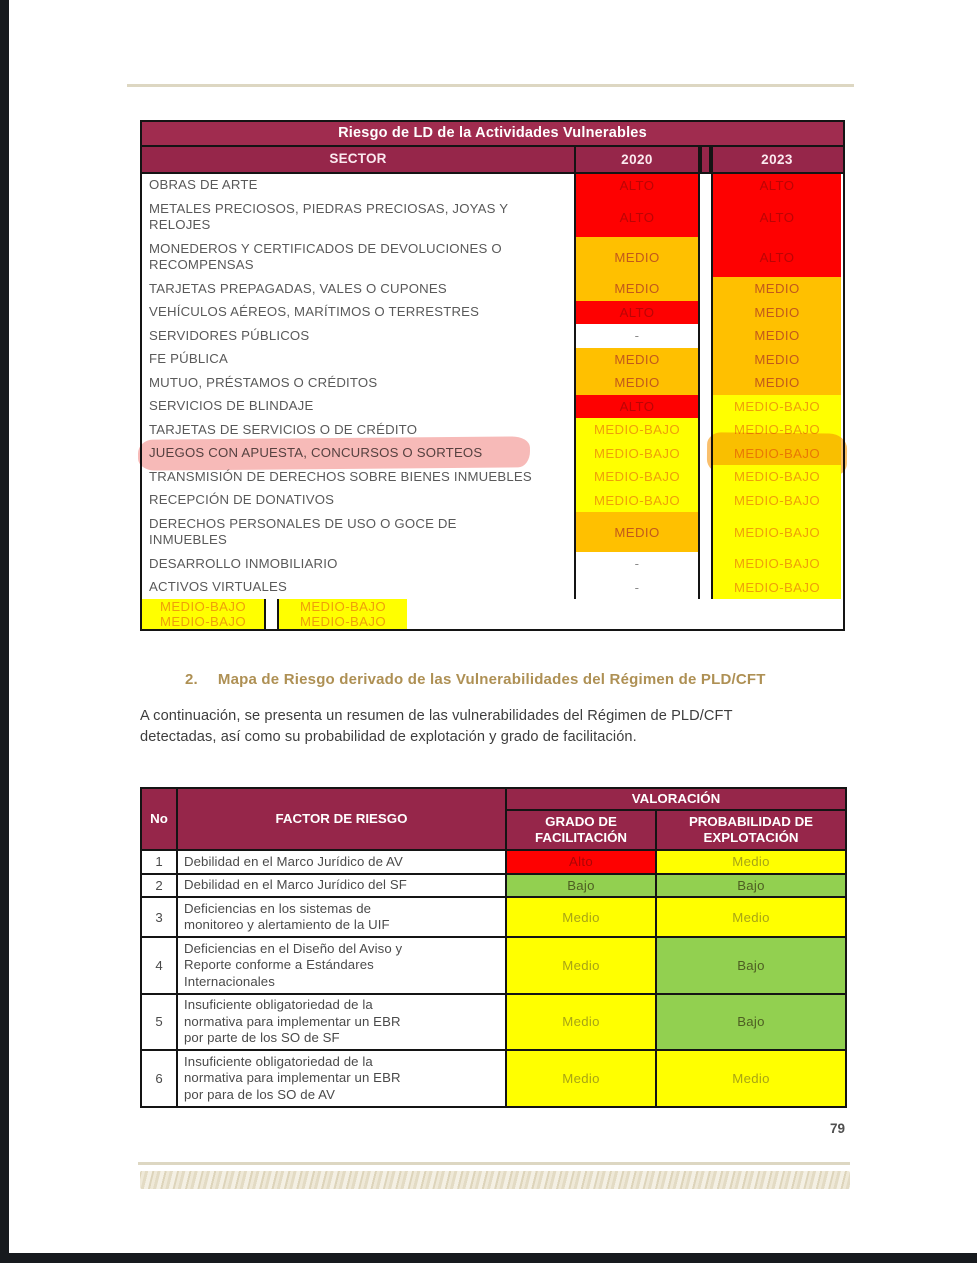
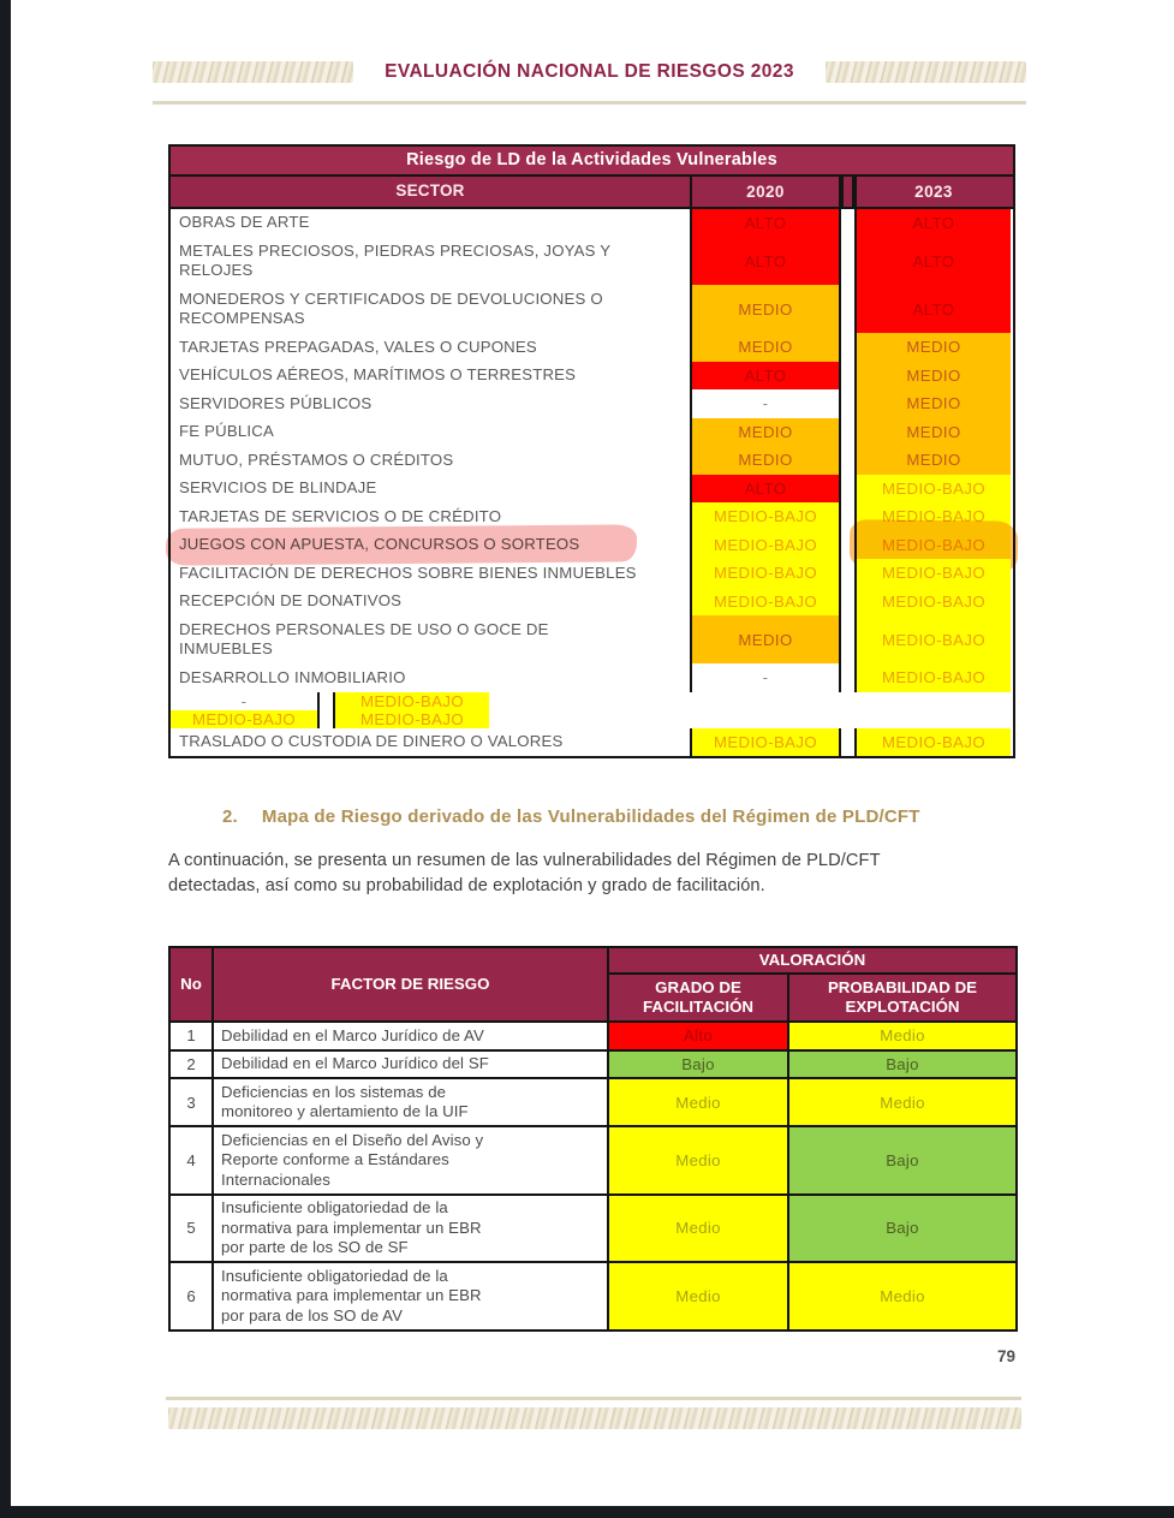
+ EVALUACIÓN NACIONAL DE RIESGOS 2023
  Riesgo de LD de la Actividades Vulnerables
  SECTOR
  2020
  2023
  OBRAS DE ARTE
  ALTO
  ALTO
  METALES PRECIOSOS, PIEDRAS PRECIOSAS, JOYAS Y
  RELOJES
  ALTO
  ALTO
  MONEDEROS Y CERTIFICADOS DE DEVOLUCIONES O
  RECOMPENSAS
  MEDIO
  ALTO
  TARJETAS PREPAGADAS, VALES O CUPONES
  MEDIO
  MEDIO
  VEHÍCULOS AÉREOS, MARÍTIMOS O TERRESTRES
  ALTO
  MEDIO
  SERVIDORES PÚBLICOS
  -
  MEDIO
  FE PÚBLICA
  MEDIO
  MEDIO
  MUTUO, PRÉSTAMOS O CRÉDITOS
  MEDIO
  MEDIO
  SERVICIOS DE BLINDAJE
  ALTO
  MEDIO-BAJO
  TARJETAS DE SERVICIOS O DE CRÉDITO
  MEDIO-BAJO
  MEDIO-BAJO
  JUEGOS CON APUESTA, CONCURSOS O SORTEOS
  MEDIO-BAJO
  MEDIO-BAJO
- TRANSMISIÓN DE DERECHOS SOBRE BIENES INMUEBLES
+ FACILITACIÓN DE DERECHOS SOBRE BIENES INMUEBLES
  MEDIO-BAJO
  MEDIO-BAJO
  RECEPCIÓN DE DONATIVOS
  MEDIO-BAJO
  MEDIO-BAJO
  DERECHOS PERSONALES DE USO O GOCE DE
  INMUEBLES
  MEDIO
  MEDIO-BAJO
  DESARROLLO INMOBILIARIO
  -
  MEDIO-BAJO
- ACTIVOS VIRTUALES
  -
  MEDIO-BAJO
  MEDIO-BAJO
  MEDIO-BAJO
+ TRASLADO O CUSTODIA DE DINERO O VALORES
  MEDIO-BAJO
  MEDIO-BAJO
  2.
  Mapa de Riesgo derivado de las Vulnerabilidades del Régimen de PLD/CFT
  A continuación, se presenta un resumen de las vulnerabilidades del Régimen de PLD/CFT
  detectadas, así como su probabilidad de explotación y grado de facilitación.
  No	FACTOR DE RIESGO	VALORACIÓN
  GRADO DE FACILITACIÓN	PROBABILIDAD DE EXPLOTACIÓN
  1	Debilidad en el Marco Jurídico de AV	Alto	Medio
  2	Debilidad en el Marco Jurídico del SF	Bajo	Bajo
  3	Deficiencias en los sistemas de monitoreo y alertamiento de la UIF	Medio	Medio
  4	Deficiencias en el Diseño del Aviso y Reporte conforme a Estándares Internacionales	Medio	Bajo
  5	Insuficiente obligatoriedad de la normativa para implementar un EBR por parte de los SO de SF	Medio	Bajo
  6	Insuficiente obligatoriedad de la normativa para implementar un EBR por para de los SO de AV	Medio	Medio
  79
